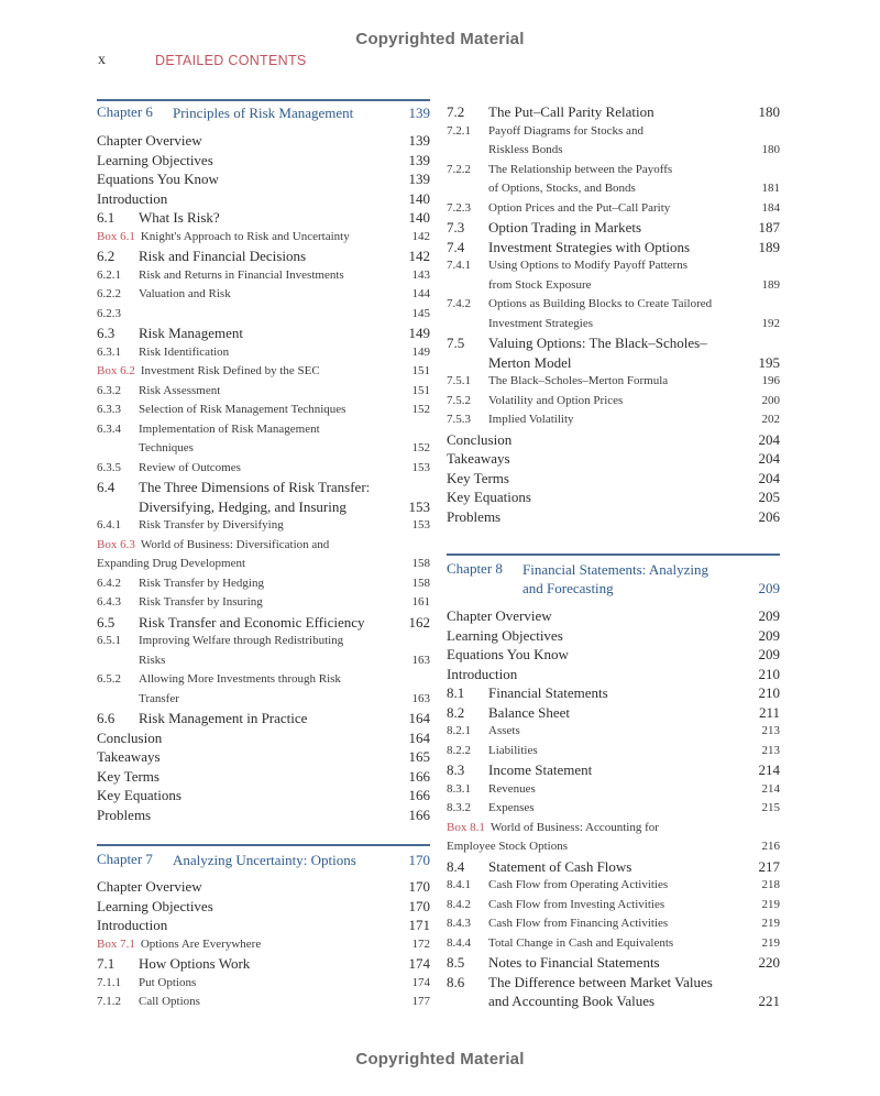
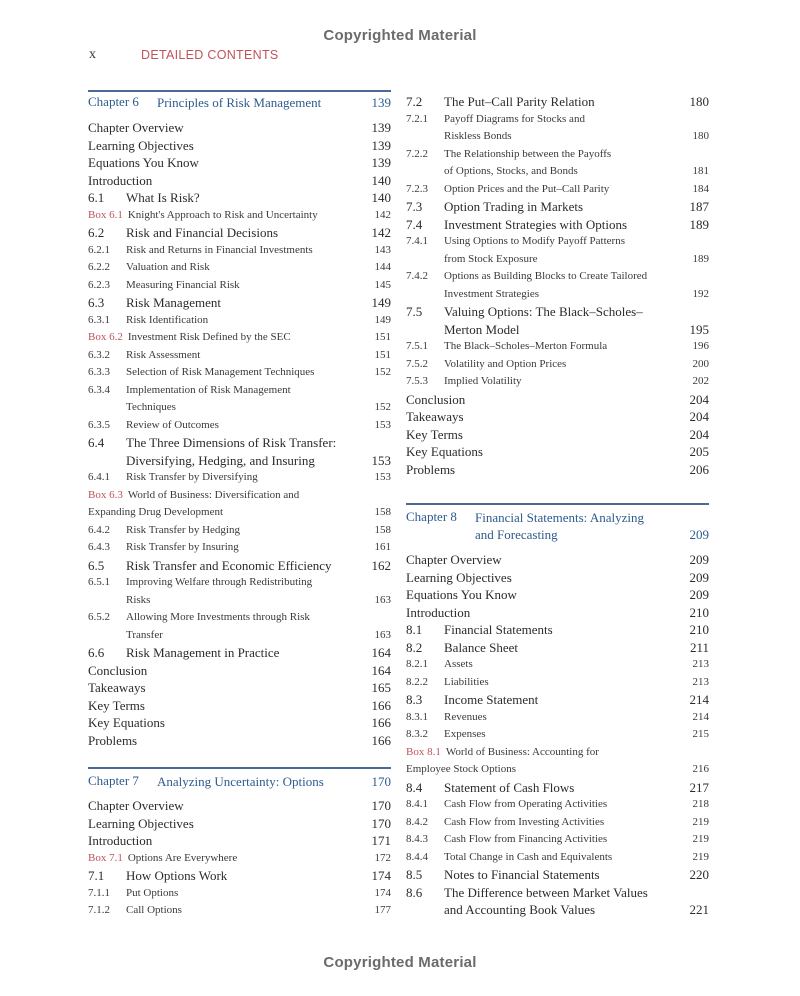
  Copyrighted Material
  x
  DETAILED CONTENTS
  Chapter 6
  Principles of Risk Management
  139
  Chapter Overview
  139
  Learning Objectives
  139
  Equations You Know
  139
  Introduction
  140
  6.1
  What Is Risk?
  140
  Box 6.1 Knight's Approach to Risk and Uncertainty
  142
  6.2
  Risk and Financial Decisions
  142
  6.2.1
  Risk and Returns in Financial Investments
  143
  6.2.2
  Valuation and Risk
  144
  6.2.3
+ Measuring Financial Risk
  145
  6.3
  Risk Management
  149
  6.3.1
  Risk Identification
  149
  Box 6.2 Investment Risk Defined by the SEC
  151
  6.3.2
  Risk Assessment
  151
  6.3.3
  Selection of Risk Management Techniques
  152
  6.3.4
  Implementation of Risk Management
  Techniques
  152
  6.3.5
  Review of Outcomes
  153
  6.4
  The Three Dimensions of Risk Transfer:
  Diversifying, Hedging, and Insuring
  153
  6.4.1
  Risk Transfer by Diversifying
  153
  Box 6.3 World of Business: Diversification and
  Expanding Drug Development
  158
  6.4.2
  Risk Transfer by Hedging
  158
  6.4.3
  Risk Transfer by Insuring
  161
  6.5
  Risk Transfer and Economic Efficiency
  162
  6.5.1
  Improving Welfare through Redistributing
  Risks
  163
  6.5.2
  Allowing More Investments through Risk
  Transfer
  163
  6.6
  Risk Management in Practice
  164
  Conclusion
  164
  Takeaways
  165
  Key Terms
  166
  Key Equations
  166
  Problems
  166
  Chapter 7
  Analyzing Uncertainty: Options
  170
  Chapter Overview
  170
  Learning Objectives
  170
  Introduction
  171
  Box 7.1 Options Are Everywhere
  172
  7.1
  How Options Work
  174
  7.1.1
  Put Options
  174
  7.1.2
  Call Options
  177
  7.2
  The Put–Call Parity Relation
  180
  7.2.1
  Payoff Diagrams for Stocks and
  Riskless Bonds
  180
  7.2.2
  The Relationship between the Payoffs
  of Options, Stocks, and Bonds
  181
  7.2.3
  Option Prices and the Put–Call Parity
  184
  7.3
  Option Trading in Markets
  187
  7.4
  Investment Strategies with Options
  189
  7.4.1
  Using Options to Modify Payoff Patterns
  from Stock Exposure
  189
  7.4.2
  Options as Building Blocks to Create Tailored
  Investment Strategies
  192
  7.5
  Valuing Options: The Black–Scholes–
  Merton Model
  195
  7.5.1
  The Black–Scholes–Merton Formula
  196
  7.5.2
  Volatility and Option Prices
  200
  7.5.3
  Implied Volatility
  202
  Conclusion
  204
  Takeaways
  204
  Key Terms
  204
  Key Equations
  205
  Problems
  206
  Chapter 8
  Financial Statements: Analyzing
  and Forecasting
  209
  Chapter Overview
  209
  Learning Objectives
  209
  Equations You Know
  209
  Introduction
  210
  8.1
  Financial Statements
  210
  8.2
  Balance Sheet
  211
  8.2.1
  Assets
  213
  8.2.2
  Liabilities
  213
  8.3
  Income Statement
  214
  8.3.1
  Revenues
  214
  8.3.2
  Expenses
  215
  Box 8.1 World of Business: Accounting for
  Employee Stock Options
  216
  8.4
  Statement of Cash Flows
  217
  8.4.1
  Cash Flow from Operating Activities
  218
  8.4.2
  Cash Flow from Investing Activities
  219
  8.4.3
  Cash Flow from Financing Activities
  219
  8.4.4
  Total Change in Cash and Equivalents
  219
  8.5
  Notes to Financial Statements
  220
  8.6
  The Difference between Market Values
  and Accounting Book Values
  221
  Copyrighted Material
